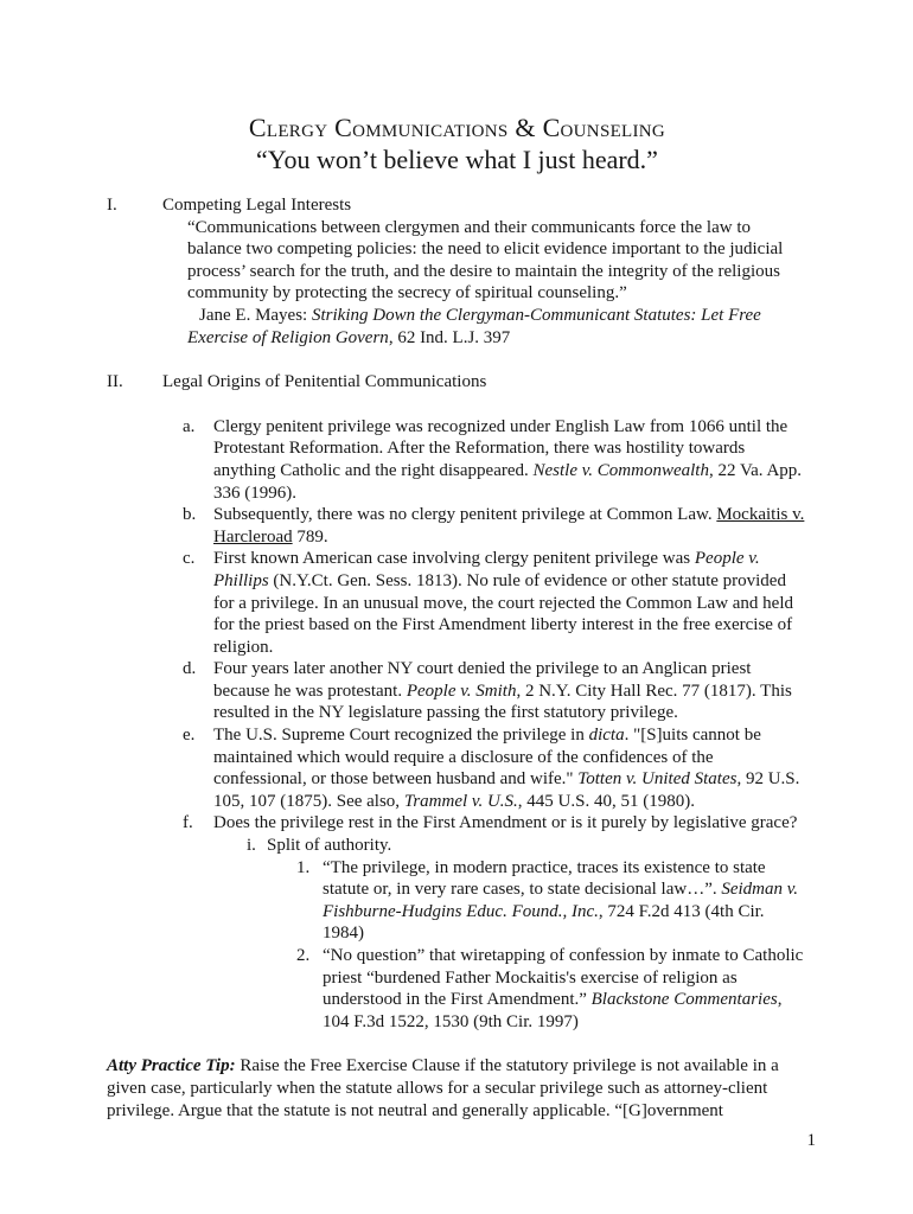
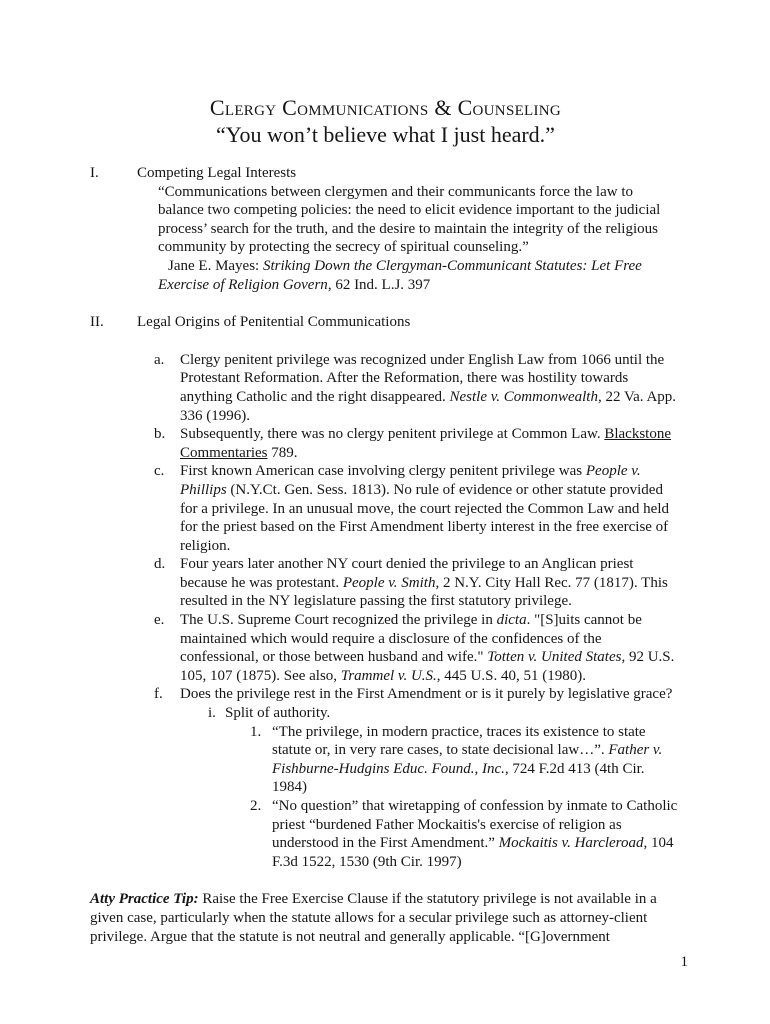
  Clergy Communications & Counseling
  “You won’t believe what I just heard.”
  I.
  Competing Legal Interests
  “Communications between clergymen and their communicants force the law to balance two competing policies: the need to elicit evidence important to the judicial process’ search for the truth, and the desire to maintain the integrity of the religious community by protecting the secrecy of spiritual counseling.”
  Jane E. Mayes: Striking Down the Clergyman-Communicant Statutes: Let Free Exercise of Religion Govern, 62 Ind. L.J. 397
  II.
  Legal Origins of Penitential Communications
  a.
  Clergy penitent privilege was recognized under English Law from 1066 until the Protestant Reformation. After the Reformation, there was hostility towards anything Catholic and the right disappeared. Nestle v. Commonwealth, 22 Va. App. 336 (1996).
  b.
- Subsequently, there was no clergy penitent privilege at Common Law. Mockaitis v. Harcleroad 789.
+ Subsequently, there was no clergy penitent privilege at Common Law. Blackstone Commentaries 789.
  c.
  First known American case involving clergy penitent privilege was People v. Phillips (N.Y.Ct. Gen. Sess. 1813). No rule of evidence or other statute provided for a privilege. In an unusual move, the court rejected the Common Law and held for the priest based on the First Amendment liberty interest in the free exercise of religion.
  d.
  Four years later another NY court denied the privilege to an Anglican priest because he was protestant. People v. Smith, 2 N.Y. City Hall Rec. 77 (1817). This resulted in the NY legislature passing the first statutory privilege.
  e.
  The U.S. Supreme Court recognized the privilege in dicta. "[S]uits cannot be maintained which would require a disclosure of the confidences of the confessional, or those between husband and wife." Totten v. United States, 92 U.S. 105, 107 (1875). See also, Trammel v. U.S., 445 U.S. 40, 51 (1980).
  f.
  Does the privilege rest in the First Amendment or is it purely by legislative grace?
  i.
  Split of authority.
  1.
- “The privilege, in modern practice, traces its existence to state statute or, in very rare cases, to state decisional law…”. Seidman v. Fishburne-Hudgins Educ. Found., Inc., 724 F.2d 413 (4th Cir. 1984)
+ “The privilege, in modern practice, traces its existence to state statute or, in very rare cases, to state decisional law…”. Father v. Fishburne-Hudgins Educ. Found., Inc., 724 F.2d 413 (4th Cir. 1984)
  2.
- “No question” that wiretapping of confession by inmate to Catholic priest “burdened Father Mockaitis's exercise of religion as understood in the First Amendment.” Blackstone Commentaries, 104 F.3d 1522, 1530 (9th Cir. 1997)
+ “No question” that wiretapping of confession by inmate to Catholic priest “burdened Father Mockaitis's exercise of religion as understood in the First Amendment.” Mockaitis v. Harcleroad, 104 F.3d 1522, 1530 (9th Cir. 1997)
  Atty Practice Tip: Raise the Free Exercise Clause if the statutory privilege is not available in a given case, particularly when the statute allows for a secular privilege such as attorney-client privilege. Argue that the statute is not neutral and generally applicable. “[G]overnment
  1
